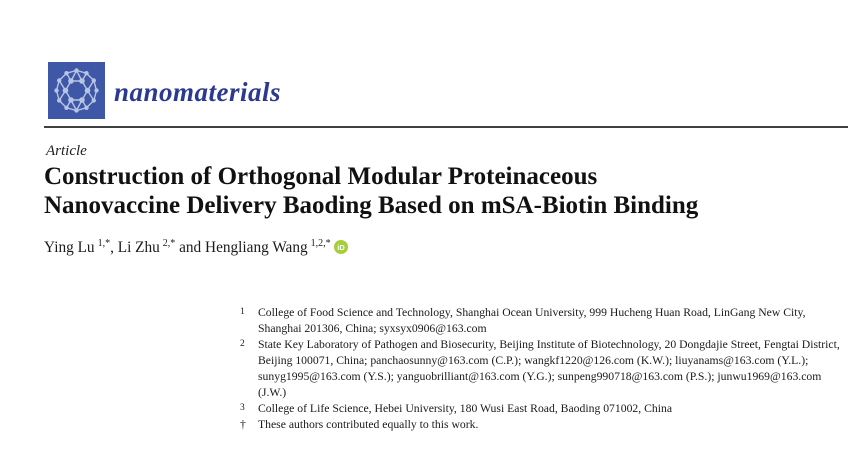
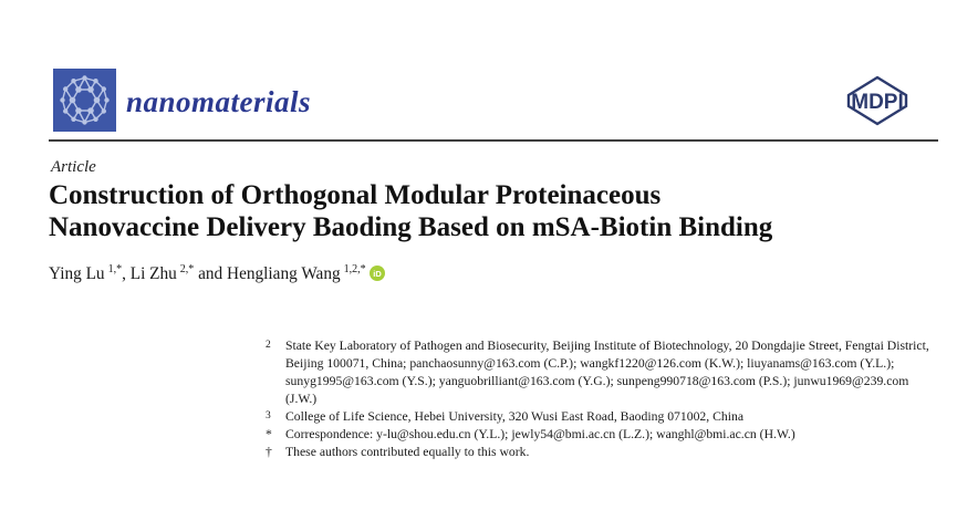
  nanomaterials
+ MDPI
  Article
  Construction of Orthogonal Modular Proteinaceous
  Nanovaccine Delivery Baoding Based on mSA-Biotin Binding
  Ying Lu 1,*, Li Zhu 2,* and Hengliang Wang 1,2,*
  iD
- 1
- College of Food Science and Technology, Shanghai Ocean University, 999 Hucheng Huan Road, LinGang New City, Shanghai 201306, China; syxsyx0906@163.com
  2
- State Key Laboratory of Pathogen and Biosecurity, Beijing Institute of Biotechnology, 20 Dongdajie Street, Fengtai District, Beijing 100071, China; panchaosunny@163.com (C.P.); wangkf1220@126.com (K.W.); liuyanams@163.com (Y.L.); sunyg1995@163.com (Y.S.); yanguobrilliant@163.com (Y.G.); sunpeng990718@163.com (P.S.); junwu1969@163.com (J.W.)
+ State Key Laboratory of Pathogen and Biosecurity, Beijing Institute of Biotechnology, 20 Dongdajie Street, Fengtai District, Beijing 100071, China; panchaosunny@163.com (C.P.); wangkf1220@126.com (K.W.); liuyanams@163.com (Y.L.); sunyg1995@163.com (Y.S.); yanguobrilliant@163.com (Y.G.); sunpeng990718@163.com (P.S.); junwu1969@239.com (J.W.)
  3
- College of Life Science, Hebei University, 180 Wusi East Road, Baoding 071002, China
+ College of Life Science, Hebei University, 320 Wusi East Road, Baoding 071002, China
+ *
+ Correspondence: y-lu@shou.edu.cn (Y.L.); jewly54@bmi.ac.cn (L.Z.); wanghl@bmi.ac.cn (H.W.)
  †
  These authors contributed equally to this work.
